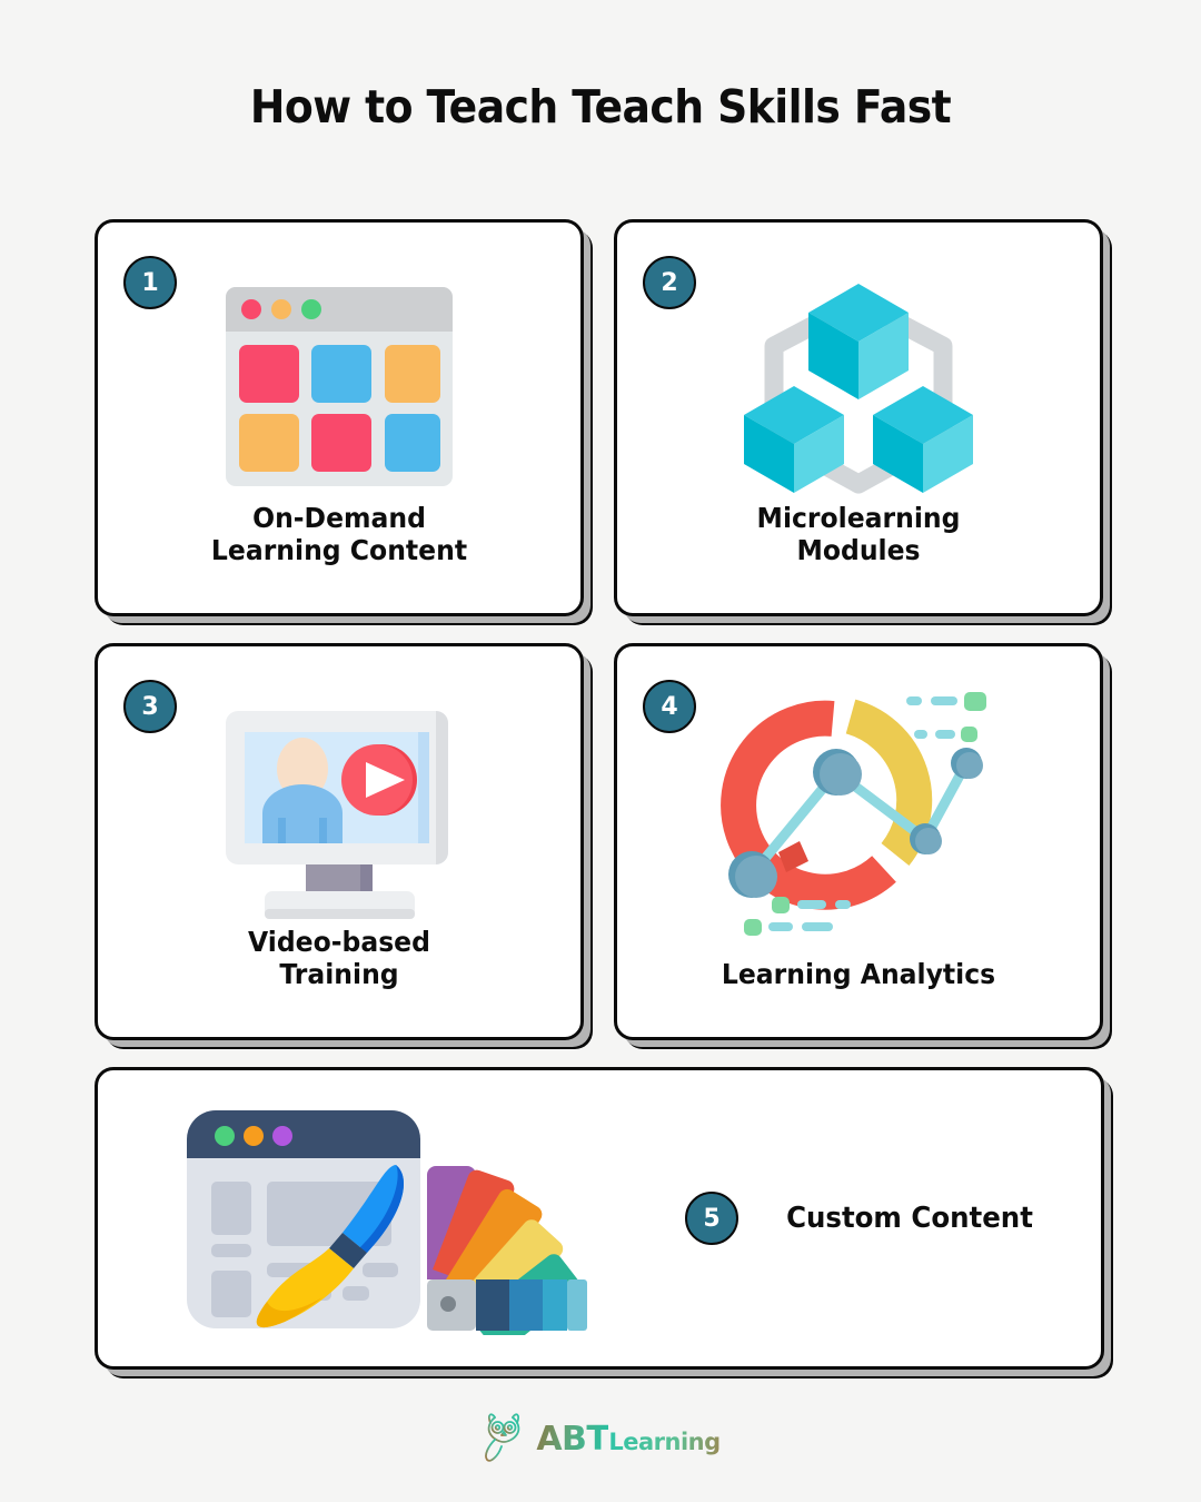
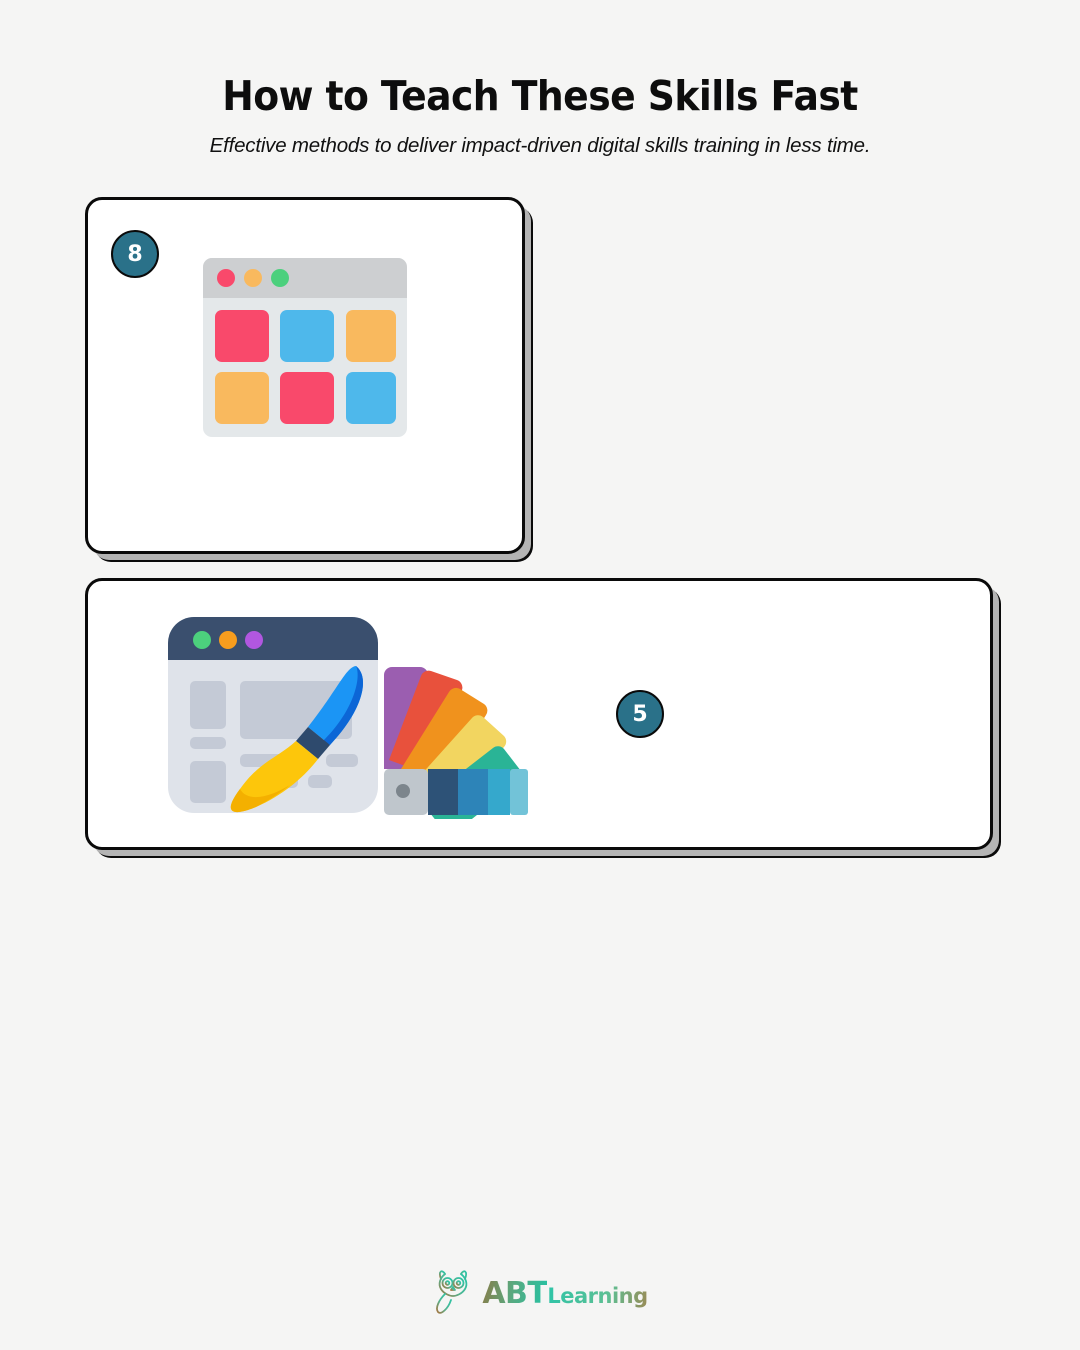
- How to Teach Teach Skills Fast
+ How to Teach These Skills Fast
+ Effective methods to deliver impact-driven digital skills training in less time.
- 1
+ 8
- On-Demand
- Learning Content
- 2
- Microlearning
- Modules
- 3
- Video-based
- Training
- 4
- Learning Analytics
  5
- Custom Content
  ABT
  Learning
